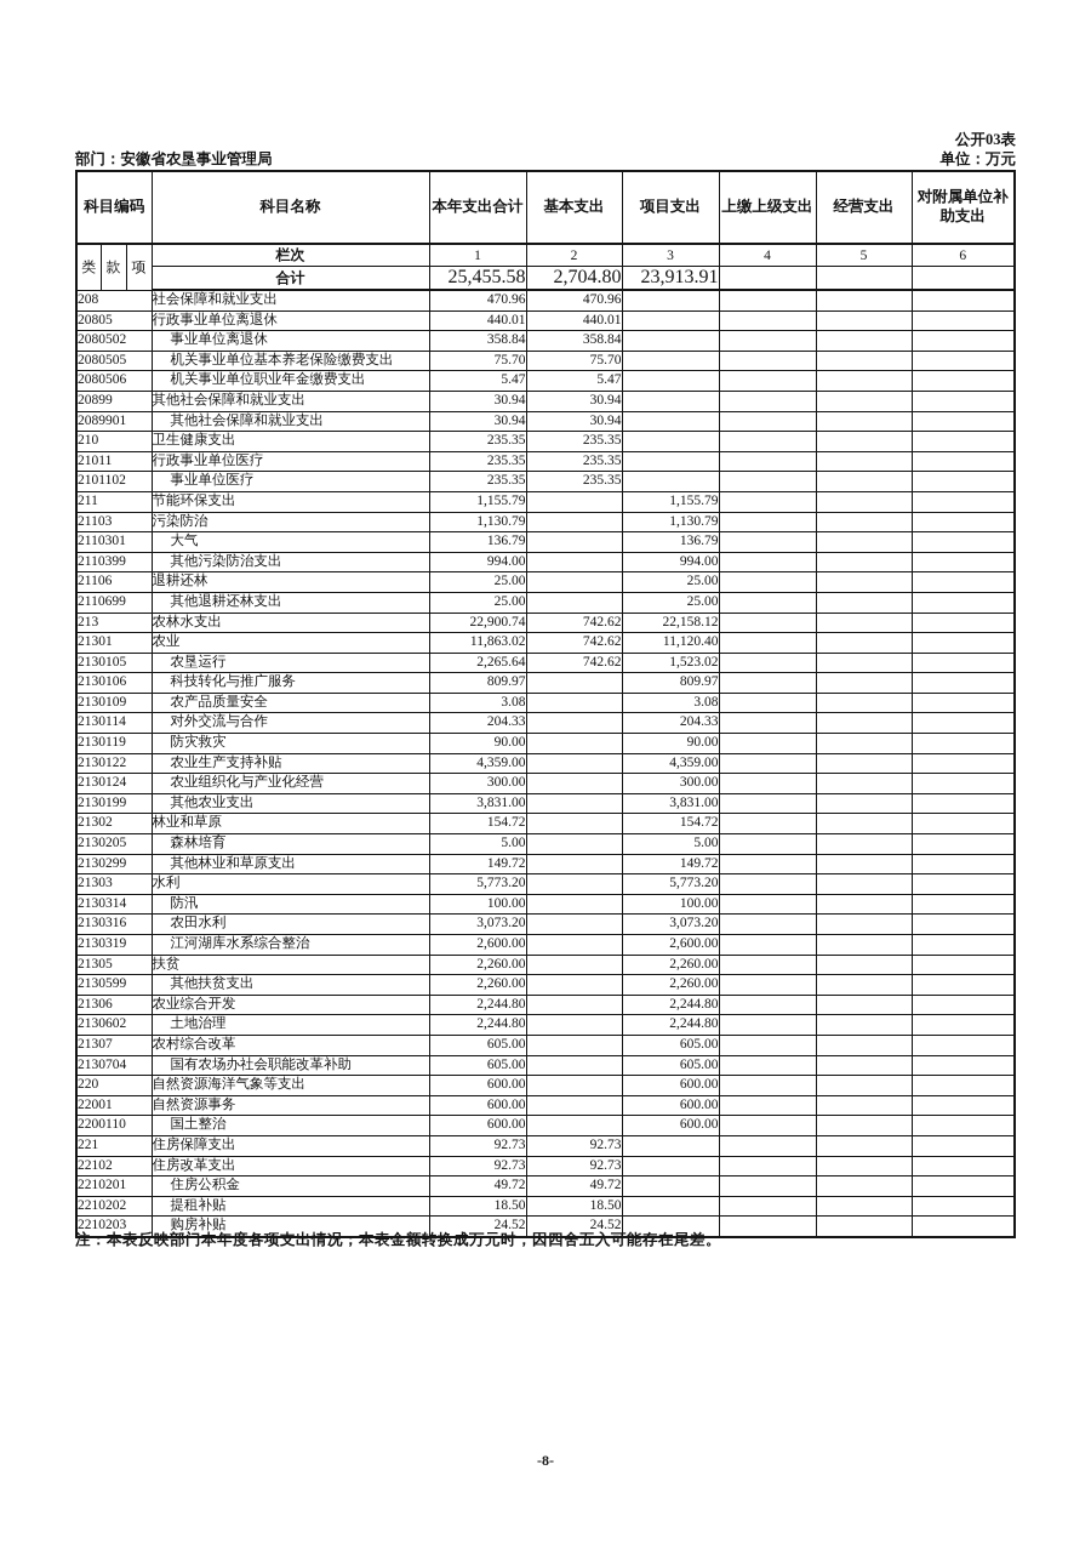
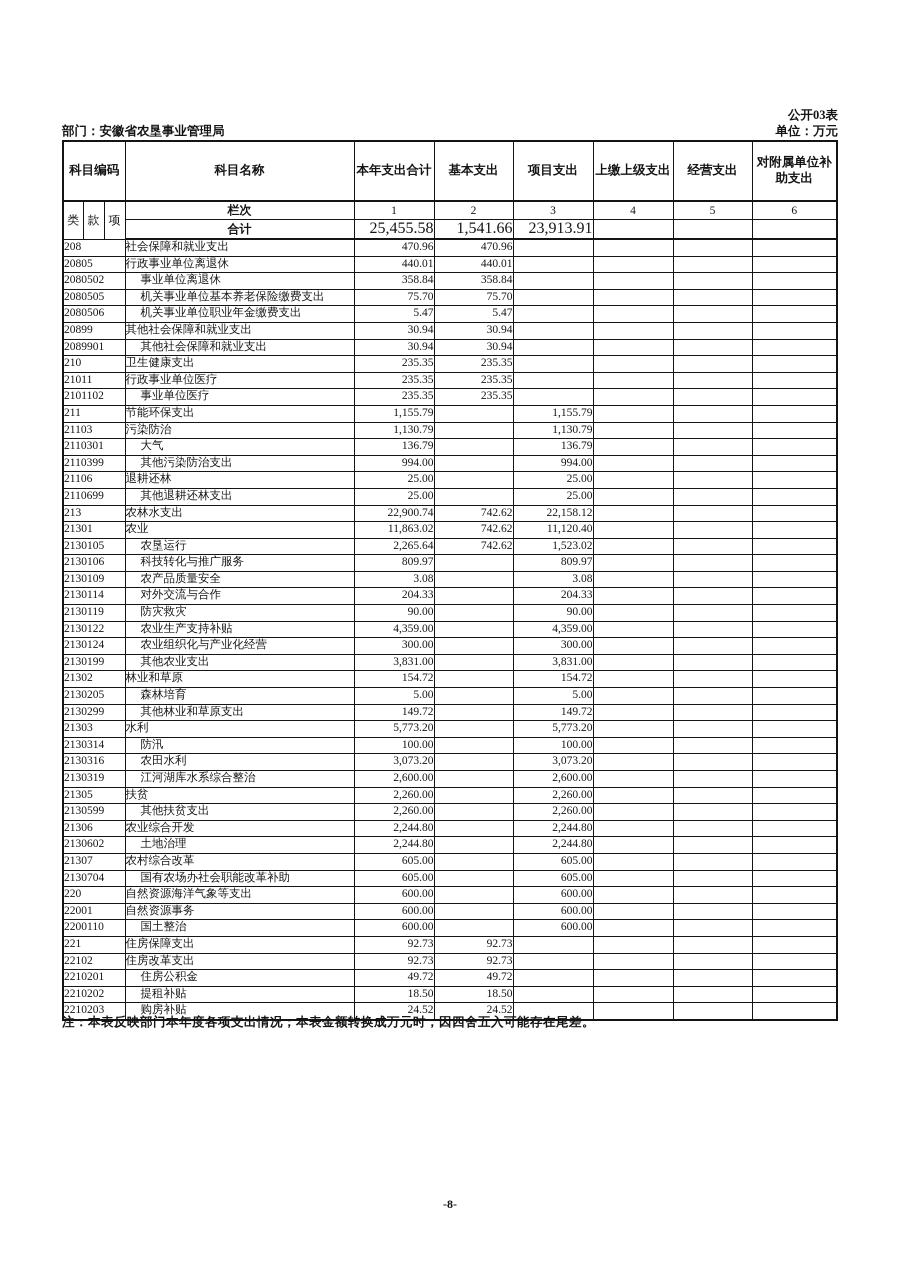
  公开03表
  部门：安徽省农垦事业管理局
  单位：万元
  科目编码	科目名称	本年支出合计	基本支出	项目支出	上缴上级支出	经营支出	对附属单位补助支出
  类	款	项	栏次	1	2	3	4	5	6
- 合计	25,455.58	2,704.80	23,913.91
+ 合计	25,455.58	1,541.66	23,913.91
  208	社会保障和就业支出	470.96	470.96
  20805	行政事业单位离退休	440.01	440.01
  2080502	事业单位离退休	358.84	358.84
  2080505	机关事业单位基本养老保险缴费支出	75.70	75.70
  2080506	机关事业单位职业年金缴费支出	5.47	5.47
  20899	其他社会保障和就业支出	30.94	30.94
  2089901	其他社会保障和就业支出	30.94	30.94
  210	卫生健康支出	235.35	235.35
  21011	行政事业单位医疗	235.35	235.35
  2101102	事业单位医疗	235.35	235.35
  211	节能环保支出	1,155.79		1,155.79
  21103	污染防治	1,130.79		1,130.79
  2110301	大气	136.79		136.79
  2110399	其他污染防治支出	994.00		994.00
  21106	退耕还林	25.00		25.00
  2110699	其他退耕还林支出	25.00		25.00
  213	农林水支出	22,900.74	742.62	22,158.12
  21301	农业	11,863.02	742.62	11,120.40
  2130105	农垦运行	2,265.64	742.62	1,523.02
  2130106	科技转化与推广服务	809.97		809.97
  2130109	农产品质量安全	3.08		3.08
  2130114	对外交流与合作	204.33		204.33
  2130119	防灾救灾	90.00		90.00
  2130122	农业生产支持补贴	4,359.00		4,359.00
  2130124	农业组织化与产业化经营	300.00		300.00
  2130199	其他农业支出	3,831.00		3,831.00
  21302	林业和草原	154.72		154.72
  2130205	森林培育	5.00		5.00
  2130299	其他林业和草原支出	149.72		149.72
  21303	水利	5,773.20		5,773.20
  2130314	防汛	100.00		100.00
  2130316	农田水利	3,073.20		3,073.20
  2130319	江河湖库水系综合整治	2,600.00		2,600.00
  21305	扶贫	2,260.00		2,260.00
  2130599	其他扶贫支出	2,260.00		2,260.00
  21306	农业综合开发	2,244.80		2,244.80
  2130602	土地治理	2,244.80		2,244.80
  21307	农村综合改革	605.00		605.00
  2130704	国有农场办社会职能改革补助	605.00		605.00
  220	自然资源海洋气象等支出	600.00		600.00
  22001	自然资源事务	600.00		600.00
  2200110	国土整治	600.00		600.00
  221	住房保障支出	92.73	92.73
  22102	住房改革支出	92.73	92.73
  2210201	住房公积金	49.72	49.72
  2210202	提租补贴	18.50	18.50
  2210203	购房补贴	24.52	24.52
  注：本表反映部门本年度各项支出情况；本表金额转换成万元时，因四舍五入可能存在尾差。
  -8-
